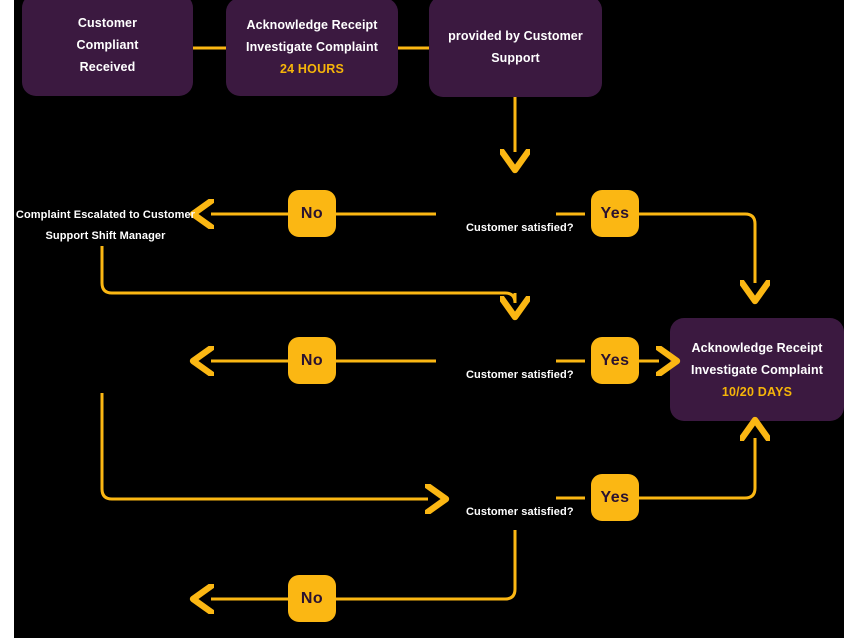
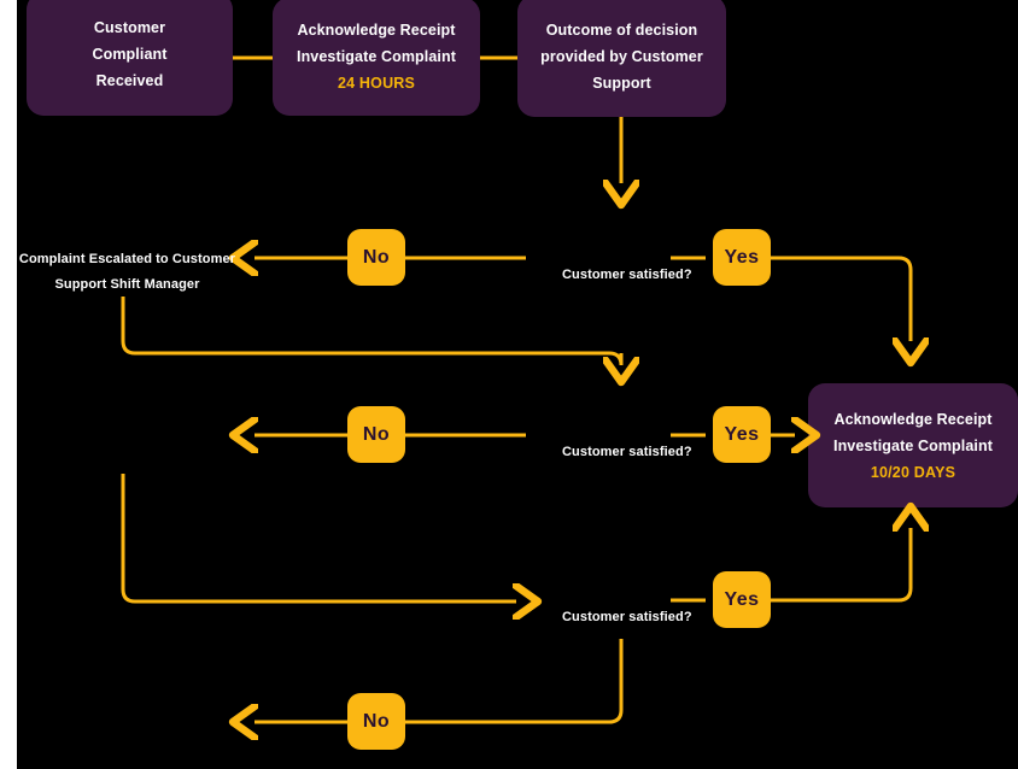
  Customer
  Compliant
  Received
  Acknowledge Receipt
  Investigate Complaint
  24 HOURS
+ Outcome of decision
  provided by Customer
  Support
  Acknowledge Receipt
  Investigate Complaint
  10/20 DAYS
  Complaint Escalated to Customer
  Support Shift Manager
  Customer satisfied?
  Customer satisfied?
  Customer satisfied?
  No
  No
  No
  Yes
  Yes
  Yes
